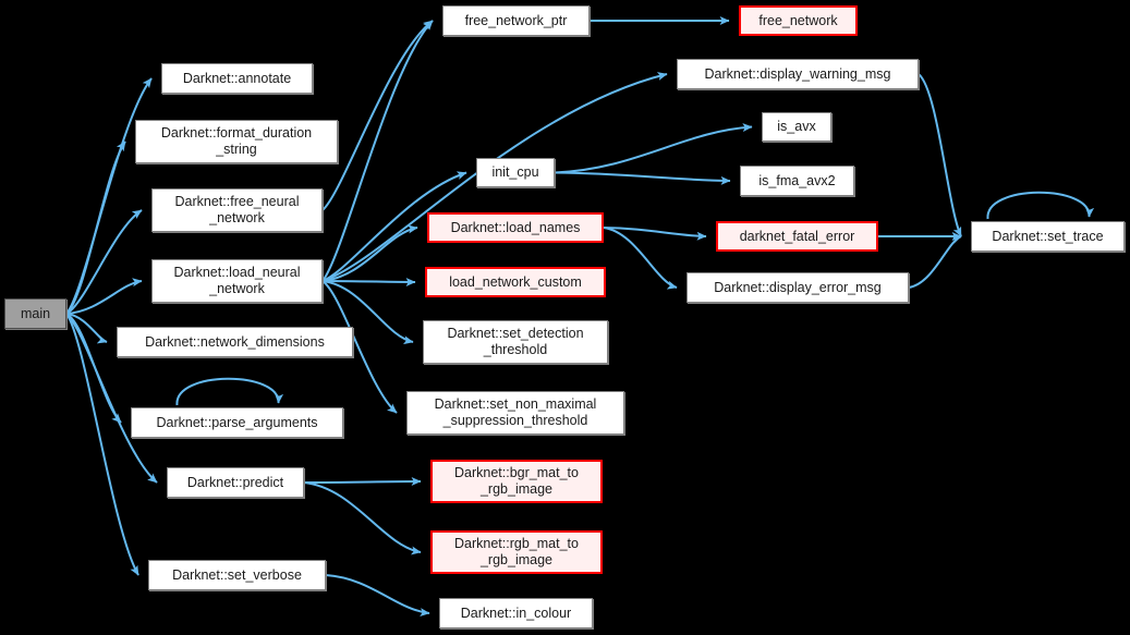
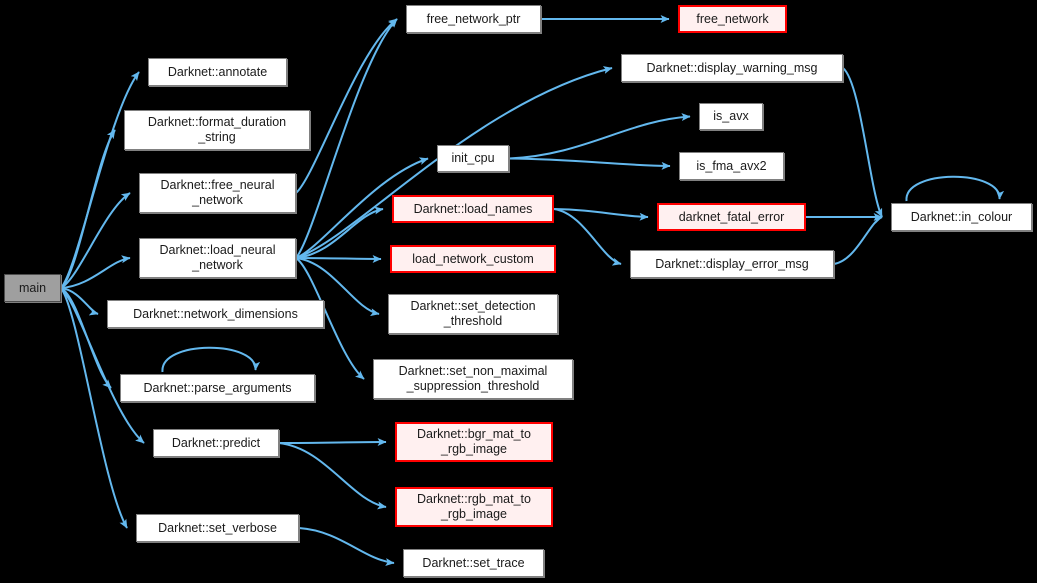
  main
  Darknet::annotate
  Darknet::format_duration
  _string
  Darknet::free_neural
  _network
  Darknet::load_neural
  _network
  Darknet::network_dimensions
  Darknet::parse_arguments
  Darknet::predict
  Darknet::set_verbose
  free_network_ptr
  init_cpu
  Darknet::load_names
  load_network_custom
  Darknet::set_detection
  _threshold
  Darknet::set_non_maximal
  _suppression_threshold
  Darknet::bgr_mat_to
  _rgb_image
  Darknet::rgb_mat_to
  _rgb_image
- Darknet::in_colour
+ Darknet::set_trace
  free_network
  Darknet::display_warning_msg
  is_avx
  is_fma_avx2
  darknet_fatal_error
  Darknet::display_error_msg
- Darknet::set_trace
+ Darknet::in_colour
